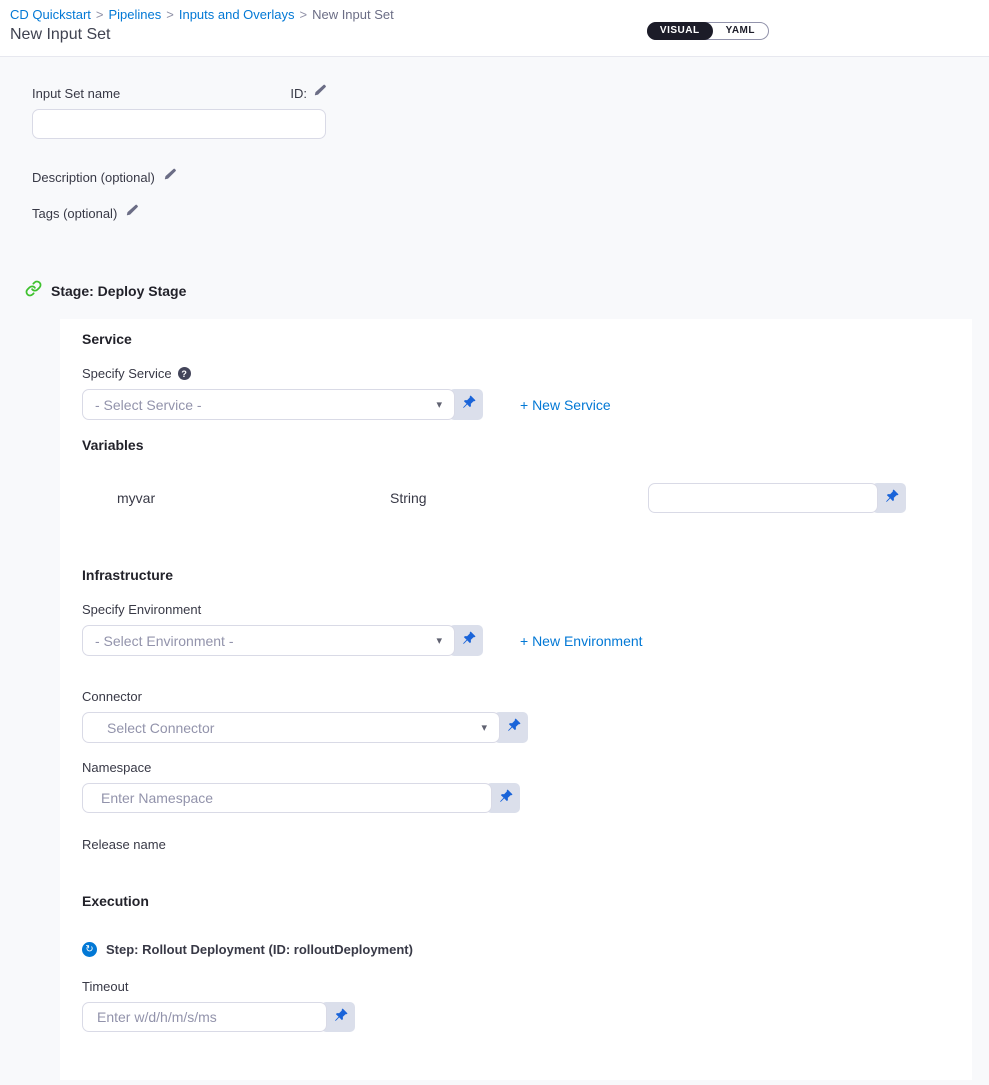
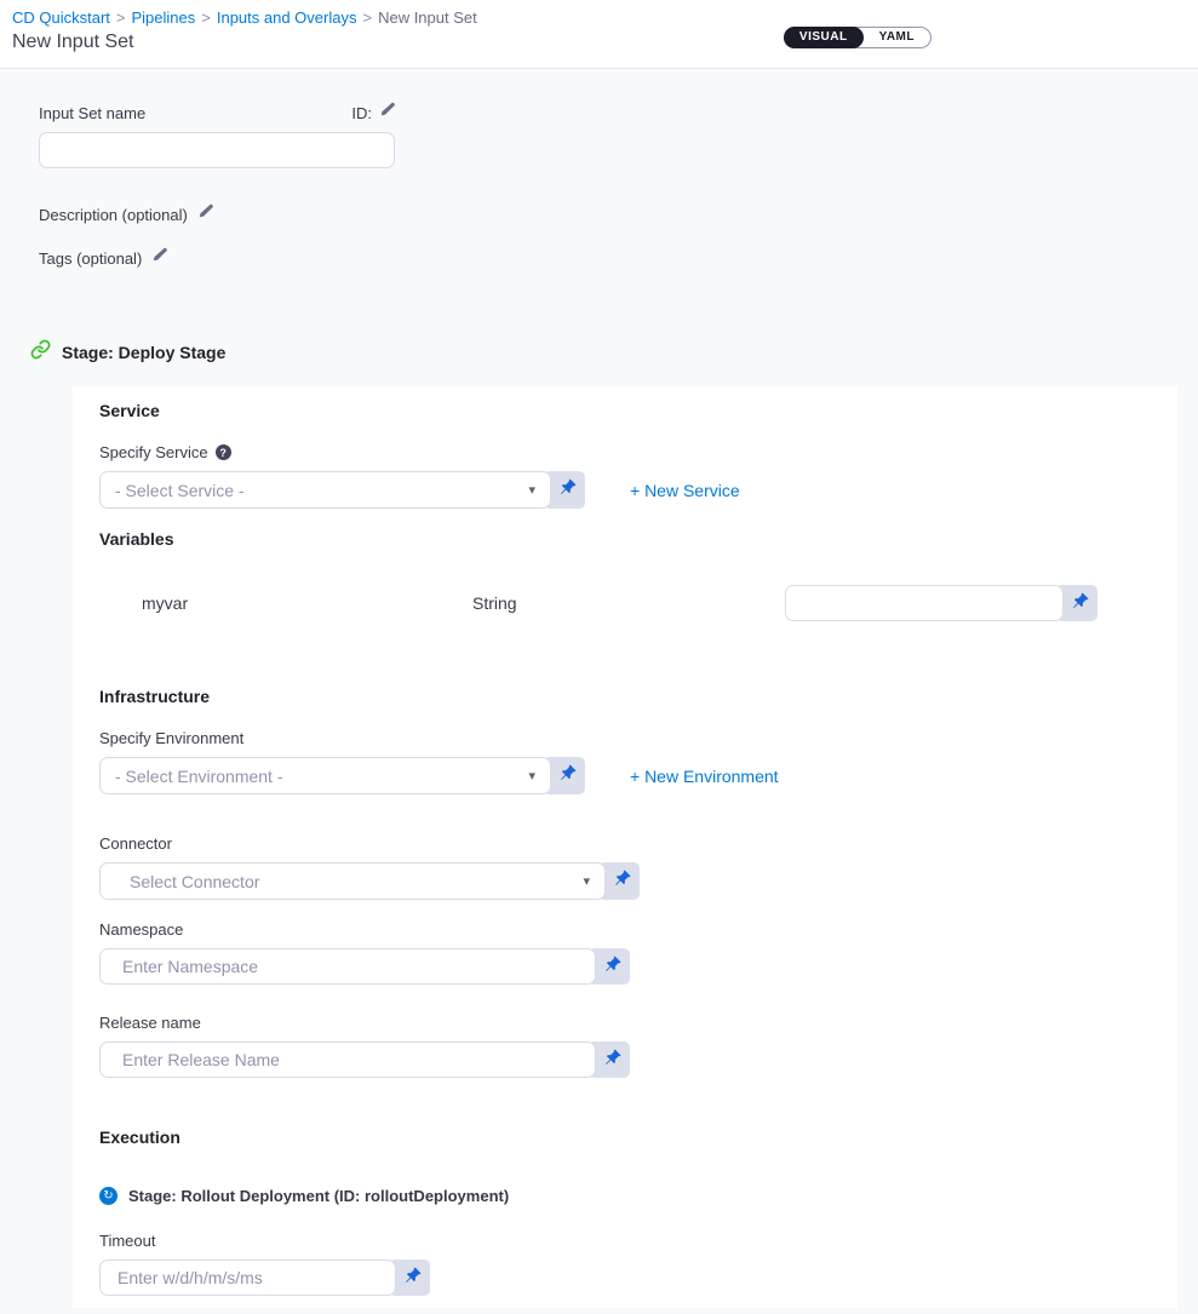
  CD Quickstart > Pipelines > Inputs and Overlays > New Input Set
  New Input Set
  VISUAL
  YAML
  Input Set name
  ID:
  Description (optional)
  Tags (optional)
  Stage: Deploy Stage
  Service
  Specify Service
  ?
  - Select Service -
  ▾
  + New Service
  Variables
  myvar
  String
  Infrastructure
  Specify Environment
  - Select Environment -
  ▾
  + New Environment
  Connector
  Select Connector
  ▾
  Namespace
  Enter Namespace
  Release name
+ Enter Release Name
  Execution
  ↻
- Step: Rollout Deployment (ID: rolloutDeployment)
+ Stage: Rollout Deployment (ID: rolloutDeployment)
  Timeout
  Enter w/d/h/m/s/ms
